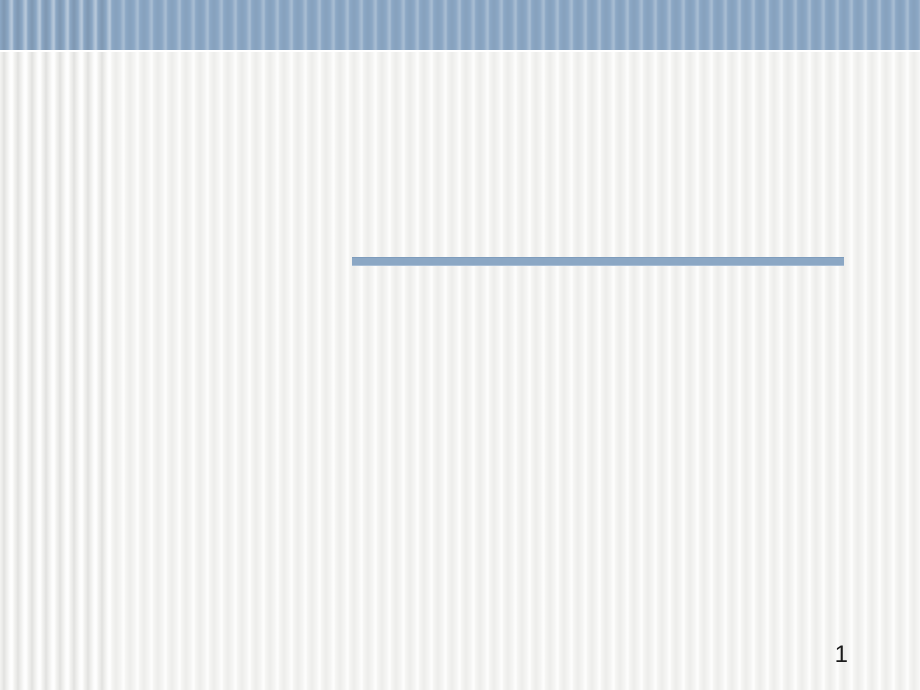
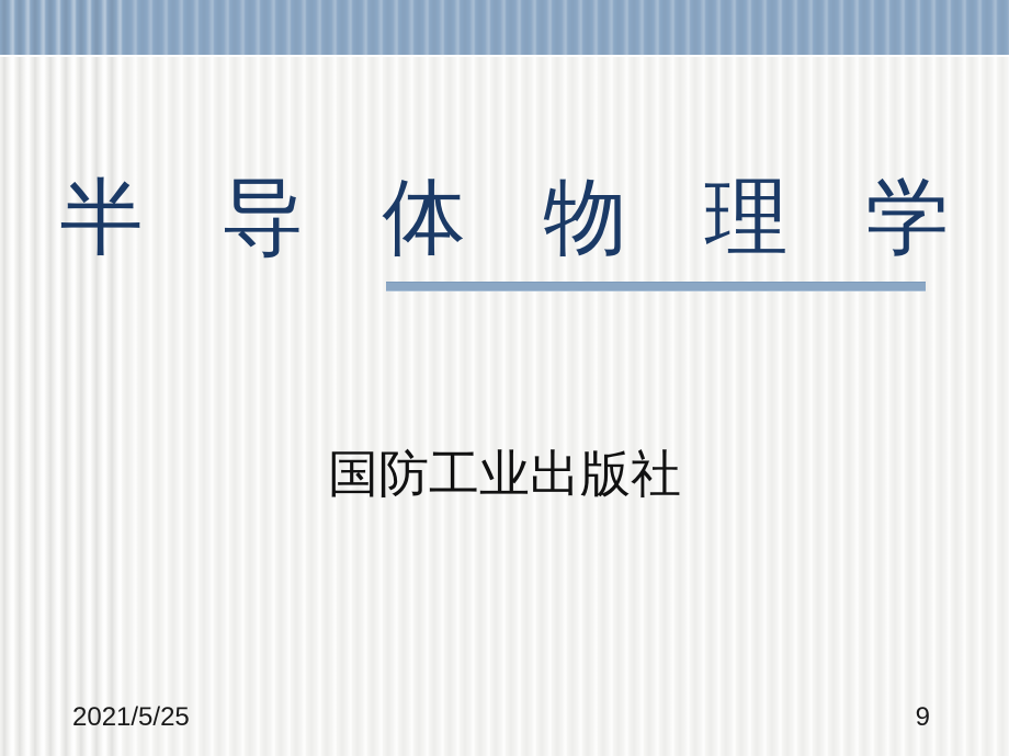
+ 半 导 体 物 理 学
+ 国防工业出版社
+ 2021/5/25
- 1
+ 9
